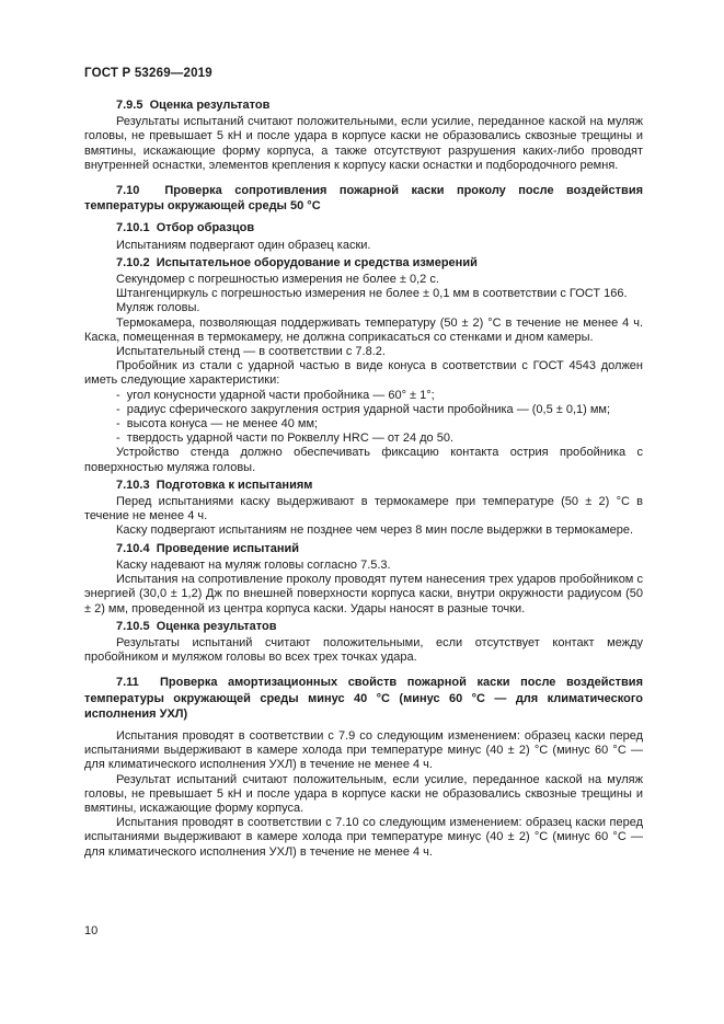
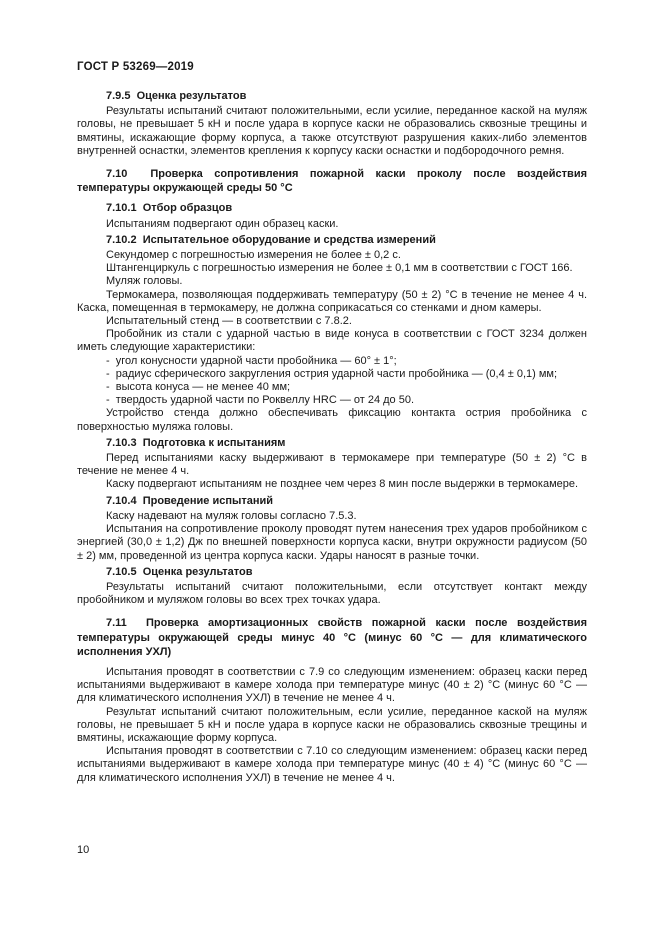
  ГОСТ Р 53269—2019
  7.9.5 Оценка результатов
- Результаты испытаний считают положительными, если усилие, переданное каской на муляж головы, не превышает 5 кН и после удара в корпусе каски не образовались сквозные трещины и вмятины, искажающие форму корпуса, а также отсутствуют разрушения каких-либо проводят внутренней оснастки, элементов крепления к корпусу каски оснастки и подбородочного ремня.
+ Результаты испытаний считают положительными, если усилие, переданное каской на муляж головы, не превышает 5 кН и после удара в корпусе каски не образовались сквозные трещины и вмятины, искажающие форму корпуса, а также отсутствуют разрушения каких-либо элементов внутренней оснастки, элементов крепления к корпусу каски оснастки и подбородочного ремня.
  7.10 Проверка сопротивления пожарной каски проколу после воздействия температуры окружающей среды 50 °С
  7.10.1 Отбор образцов
  Испытаниям подвергают один образец каски.
  7.10.2 Испытательное оборудование и средства измерений
  Секундомер с погрешностью измерения не более ± 0,2 с.
  Штангенциркуль с погрешностью измерения не более ± 0,1 мм в соответствии с ГОСТ 166.
  Муляж головы.
  Термокамера, позволяющая поддерживать температуру (50 ± 2) °С в течение не менее 4 ч. Каска, помещенная в термокамеру, не должна соприкасаться со стенками и дном камеры.
  Испытательный стенд — в соответствии с 7.8.2.
- Пробойник из стали с ударной частью в виде конуса в соответствии с ГОСТ 4543 должен иметь следующие характеристики:
+ Пробойник из стали с ударной частью в виде конуса в соответствии с ГОСТ 3234 должен иметь следующие характеристики:
  - угол конусности ударной части пробойника — 60° ± 1°;
- - радиус сферического закругления острия ударной части пробойника — (0,5 ± 0,1) мм;
+ - радиус сферического закругления острия ударной части пробойника — (0,4 ± 0,1) мм;
  - высота конуса — не менее 40 мм;
  - твердость ударной части по Роквеллу HRC — от 24 до 50.
  Устройство стенда должно обеспечивать фиксацию контакта острия пробойника с поверхностью муляжа головы.
  7.10.3 Подготовка к испытаниям
  Перед испытаниями каску выдерживают в термокамере при температуре (50 ± 2) °С в течение не менее 4 ч.
  Каску подвергают испытаниям не позднее чем через 8 мин после выдержки в термокамере.
  7.10.4 Проведение испытаний
  Каску надевают на муляж головы согласно 7.5.3.
  Испытания на сопротивление проколу проводят путем нанесения трех ударов пробойником с энергией (30,0 ± 1,2) Дж по внешней поверхности корпуса каски, внутри окружности радиусом (50 ± 2) мм, проведенной из центра корпуса каски. Удары наносят в разные точки.
  7.10.5 Оценка результатов
  Результаты испытаний считают положительными, если отсутствует контакт между пробойником и муляжом головы во всех трех точках удара.
  7.11 Проверка амортизационных свойств пожарной каски после воздействия температуры окружающей среды минус 40 °С (минус 60 °С — для климатического исполнения УХЛ)
  Испытания проводят в соответствии с 7.9 со следующим изменением: образец каски перед испытаниями выдерживают в камере холода при температуре минус (40 ± 2) °С (минус 60 °С — для климатического исполнения УХЛ) в течение не менее 4 ч.
  Результат испытаний считают положительным, если усилие, переданное каской на муляж головы, не превышает 5 кН и после удара в корпусе каски не образовались сквозные трещины и вмятины, искажающие форму корпуса.
- Испытания проводят в соответствии с 7.10 со следующим изменением: образец каски перед испытаниями выдерживают в камере холода при температуре минус (40 ± 2) °С (минус 60 °С — для климатического исполнения УХЛ) в течение не менее 4 ч.
+ Испытания проводят в соответствии с 7.10 со следующим изменением: образец каски перед испытаниями выдерживают в камере холода при температуре минус (40 ± 4) °С (минус 60 °С — для климатического исполнения УХЛ) в течение не менее 4 ч.
  10
